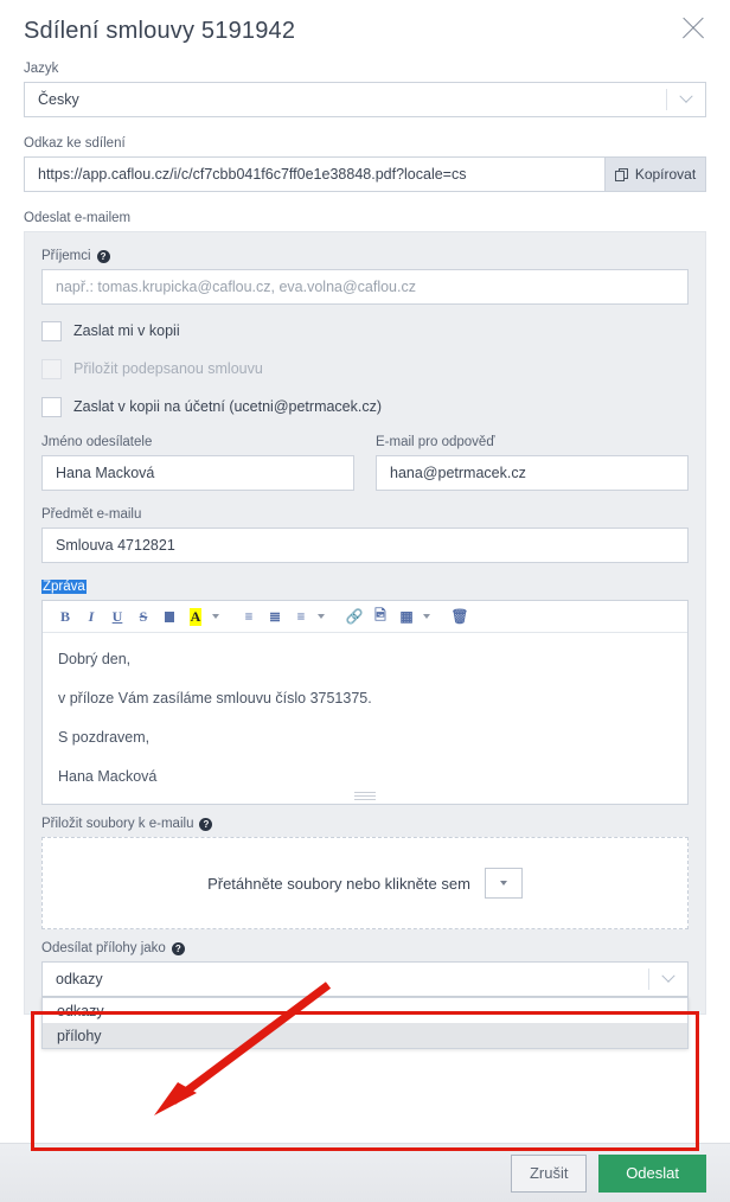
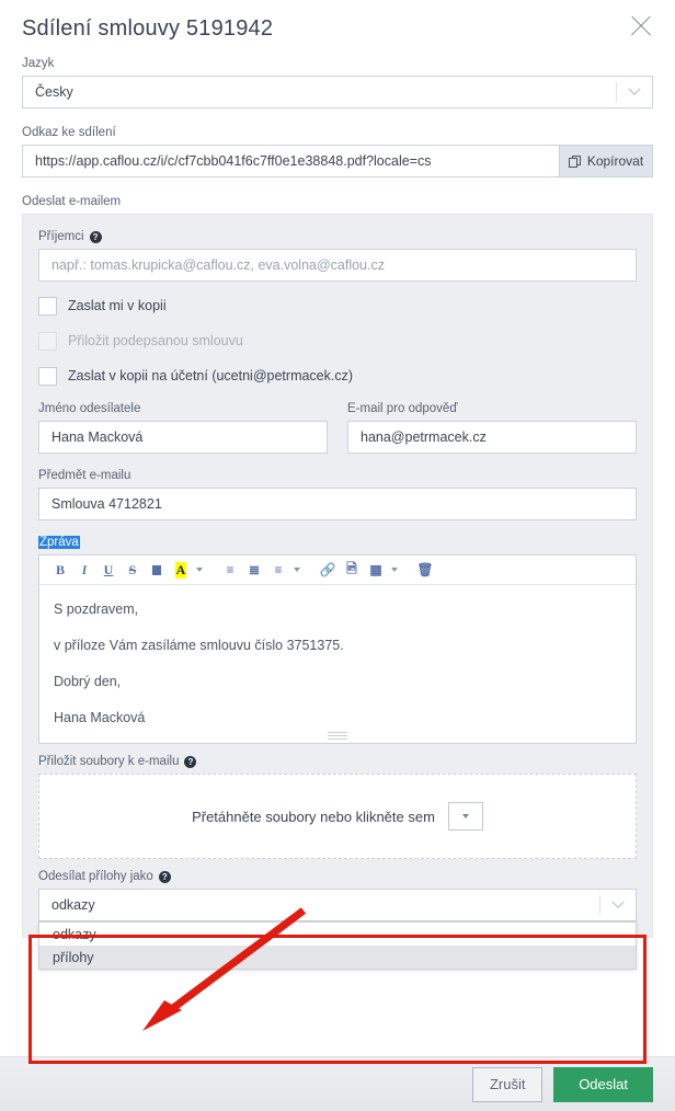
  Sdílení smlouvy 5191942
  Jazyk
  Česky
  Odkaz ke sdílení
  https://app.caflou.cz/i/c/cf7cbb041f6c7ff0e1e38848.pdf?locale=cs
  Kopírovat
  Odeslat e-mailem
  Příjemci
  ?
  např.: tomas.krupicka@caflou.cz, eva.volna@caflou.cz
  Zaslat mi v kopii
  Přiložit podepsanou smlouvu
  Zaslat v kopii na účetní (ucetni@petrmacek.cz)
  Jméno odesílatele
  Hana Macková
  E-mail pro odpověď
  hana@petrmacek.cz
  Předmět e-mailu
  Smlouva 4712821
  Zpráva
  B
  I
  U
  S
  A
  ≡
  ≣
  ≡
  🔗
  🖻
  ▦
  🗑
- Dobrý den,
+ S pozdravem,
  v příloze Vám zasíláme smlouvu číslo 3751375.
- S pozdravem,
+ Dobrý den,
  Hana Macková
  Přiložit soubory k e-mailu
  ?
  Přetáhněte soubory nebo klikněte sem
  Odesílat přílohy jako
  ?
  odkazy
  odkazy
  přílohy
  Zrušit
  Odeslat
